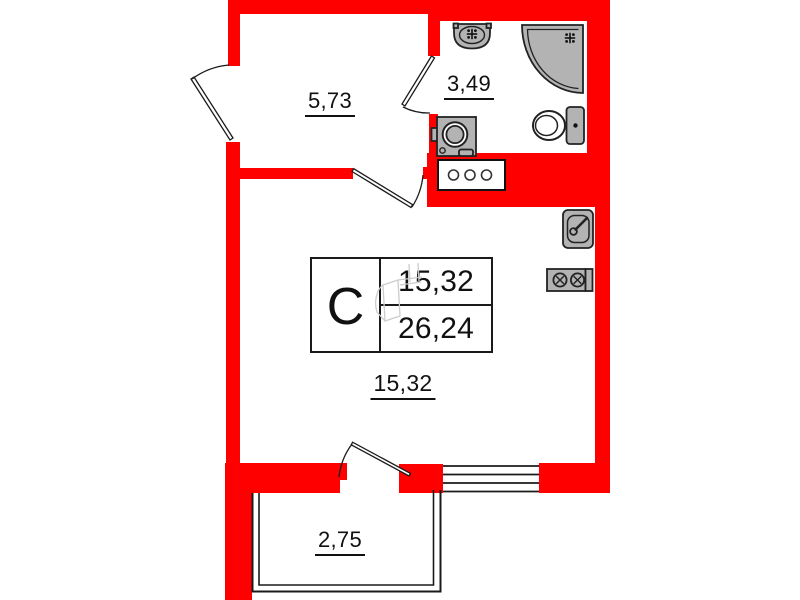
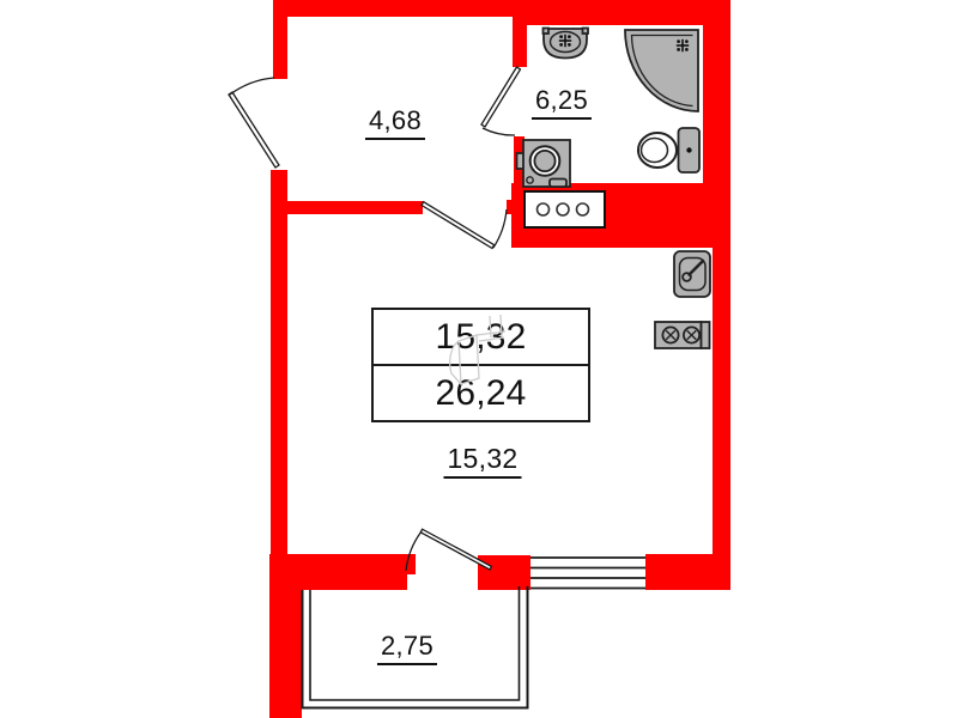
- 5,73
+ 4,68
- 3,49
+ 6,25
  15,32
  2,75
- С
  15,32
  26,24
